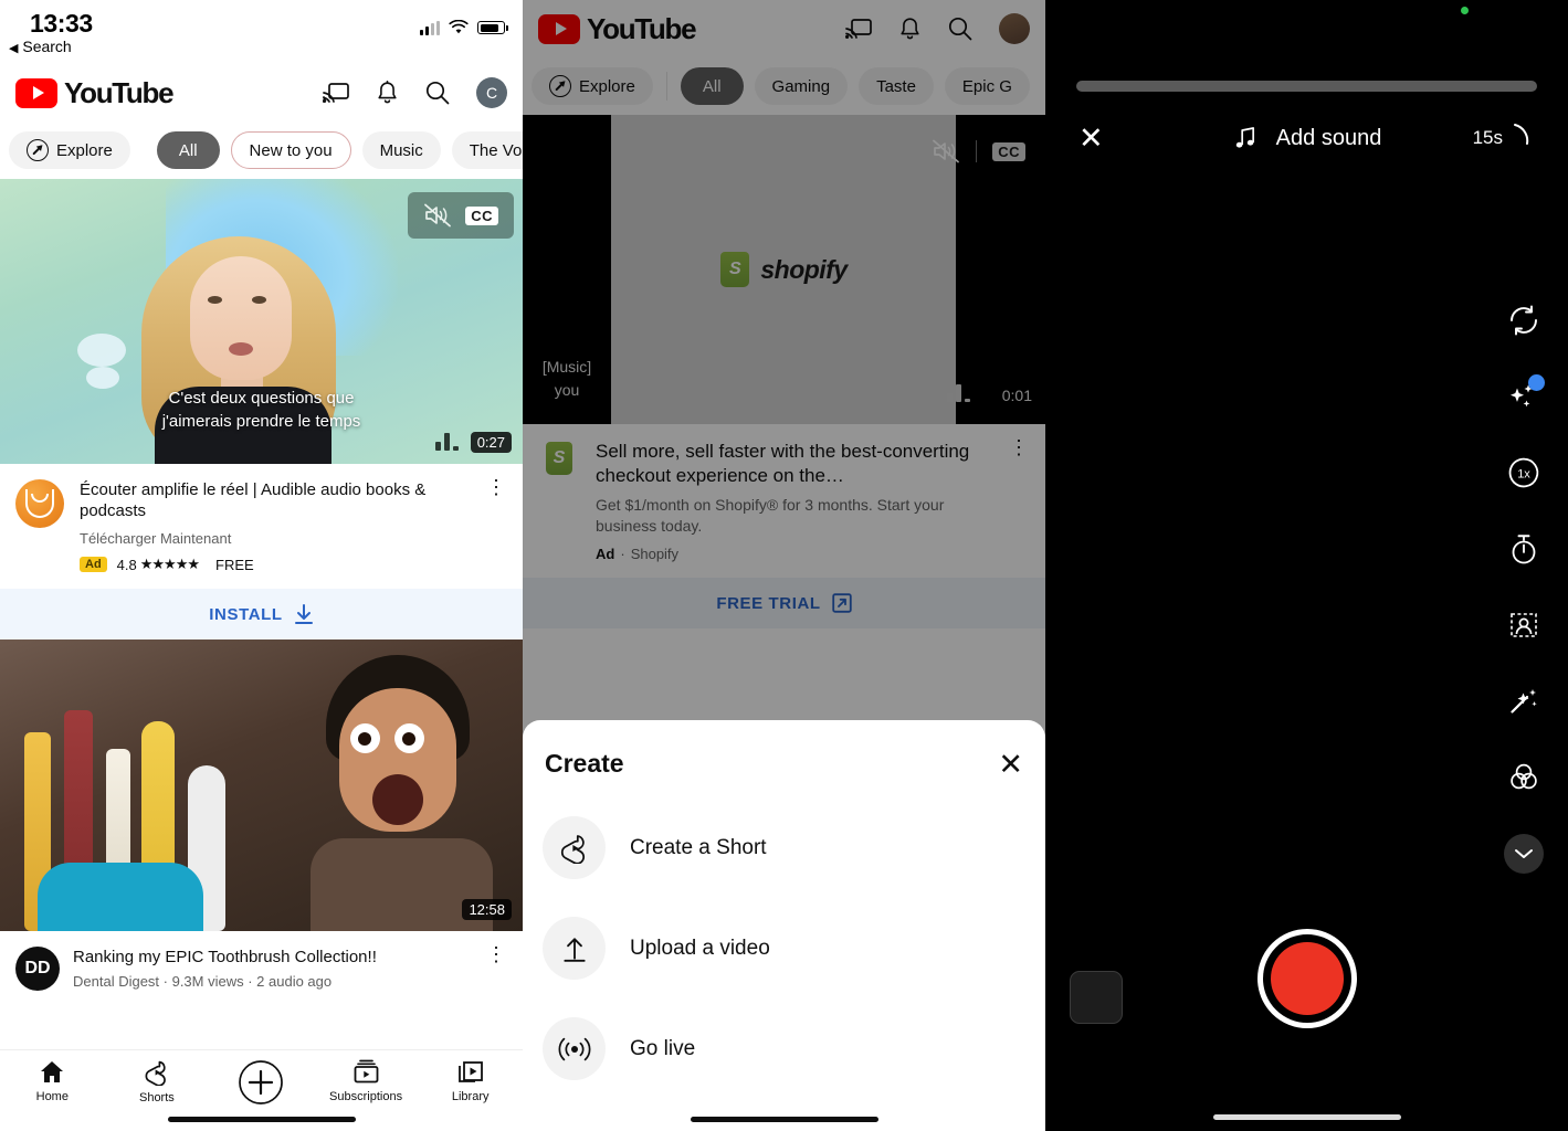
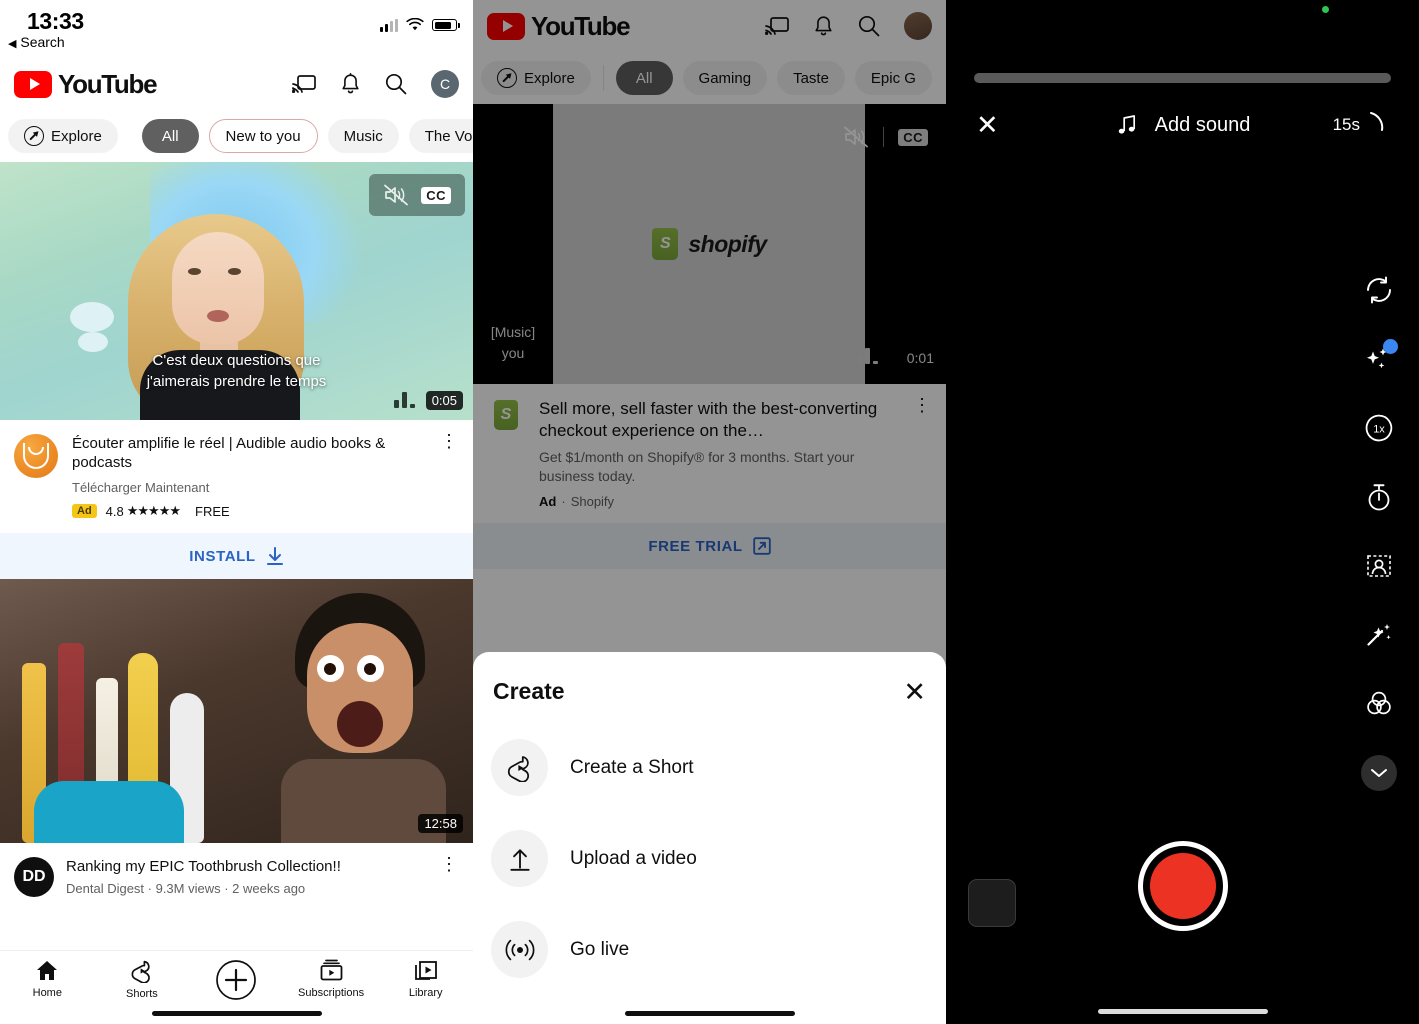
  13:33
  ◀ Search
  YouTube
  C
  Explore
  All
  New to you
  Music
  The Vo
  CC
  C'est deux questions que
  j'aimerais prendre le temps
- 0:27
+ 0:05
  Écouter amplifie le réel | Audible audio books & podcasts
  Télécharger Maintenant
  Ad
  4.8
  ★★★★★
  FREE
  ⋮
  INSTALL
  12:58
  DD
  Ranking my EPIC Toothbrush Collection!!
- Dental Digest · 9.3M views · 2 audio ago
+ Dental Digest · 9.3M views · 2 weeks ago
  ⋮
  Home
  Shorts
  Subscriptions
  Library
  YouTube
  Explore
  All
  Gaming
  Taste
  Epic G
  shopify
  [Music]
  you
  CC
  0:01
  Sell more, sell faster with the best-converting checkout experience on the…
  Get $1/month on Shopify® for 3 months. Start your business today.
  Ad
  ·
  Shopify
  ⋮
  FREE TRIAL
  Create
  ✕
  Create a Short
  Upload a video
  Go live
  ✕
  Add sound
  15s
  1x
